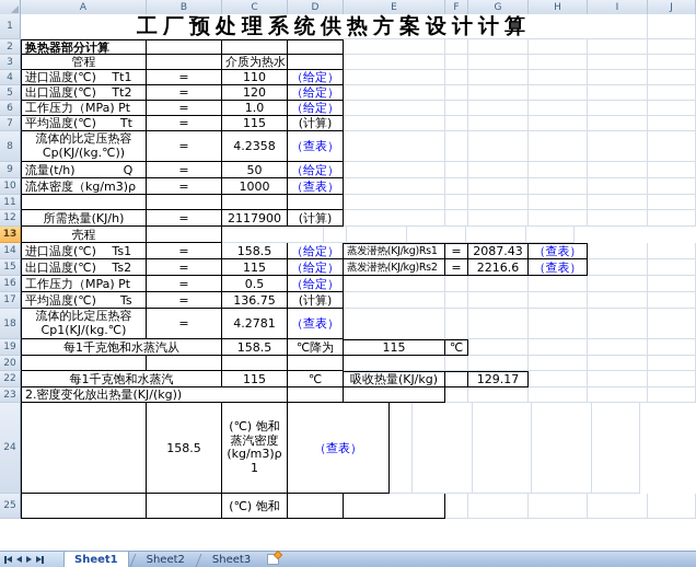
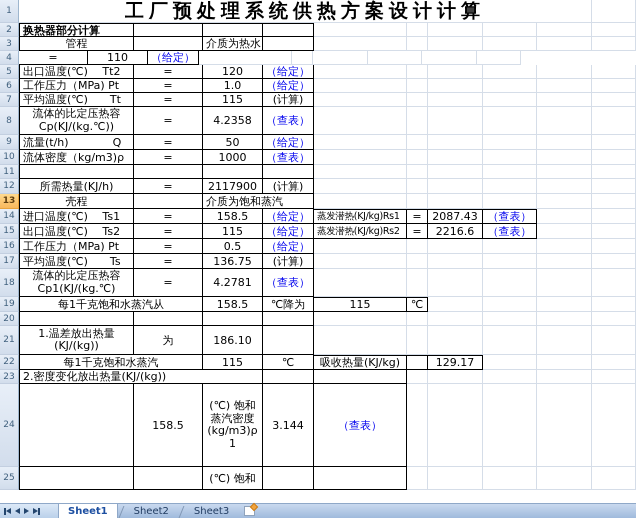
- A
- B
- C
- D
- E
- F
- G
- H
- I
- J
  1
  工厂预处理系统供热方案设计计算
  2
  换热器部分计算
  3
  管程
  介质为热水
  4
- 进口温度(℃) Tt1
  =
  110
  （给定）
  5
  出口温度(℃) Tt2
  =
  120
  （给定）
  6
  工作压力（MPa) Pt
  =
  1.0
  （给定）
  7
  平均温度(℃) Tt
  =
  115
  (计算)
  8
  流体的比定压热容
  Cp(KJ/(kg.℃))
  =
  4.2358
  （查表）
  9
  流量(t/h) Q
  =
  50
  （给定）
  10
  流体密度（kg/m3)ρ
  =
  1000
  （查表）
  11
  12
  所需热量(KJ/h)
  =
  2117900
  (计算)
  13
  壳程
+ 介质为饱和蒸汽
  14
  进口温度(℃) Ts1
  =
  158.5
  （给定）
  蒸发潜热(KJ/kg)Rs1
  =
  2087.43
  （查表）
  15
  出口温度(℃) Ts2
  =
  115
  （给定）
  蒸发潜热(KJ/kg)Rs2
  =
  2216.6
  （查表）
  16
  工作压力（MPa) Pt
  =
  0.5
  （给定）
  17
  平均温度(℃) Ts
  =
  136.75
  (计算)
  18
  流体的比定压热容
  Cp1(KJ/(kg.℃)
  =
  4.2781
  （查表）
  19
  每1千克饱和水蒸汽从
  158.5
  ℃降为
  115
  ℃
  20
+ 21
+ 1.温差放出热量
+ (KJ/(kg))
+ 为
+ 186.10
  22
  每1千克饱和水蒸汽
  115
  ℃
  吸收热量(KJ/kg)
  129.17
  23
  2.密度变化放出热量(KJ/(kg))
  24
  158.5
  (℃) 饱和
  蒸汽密度
  (kg/m3)ρ
  1
+ 3.144
  （查表）
  25
  (℃) 饱和
  Sheet1
  Sheet2
  Sheet3
